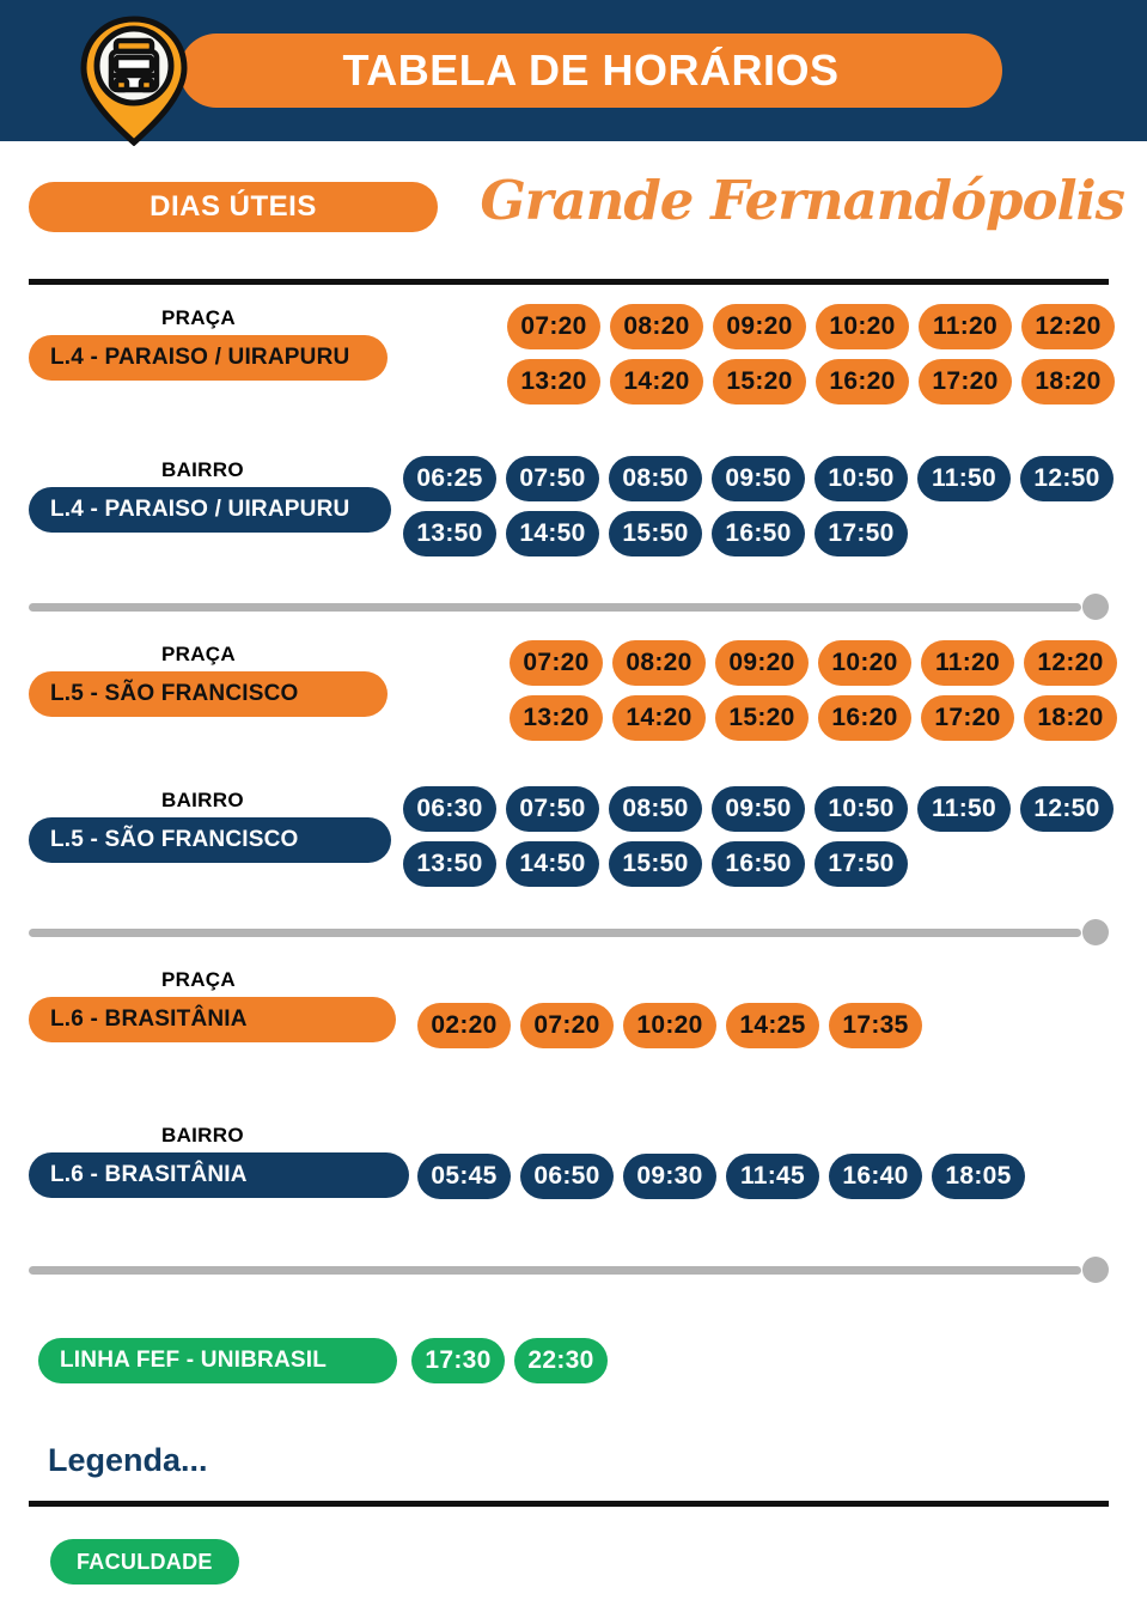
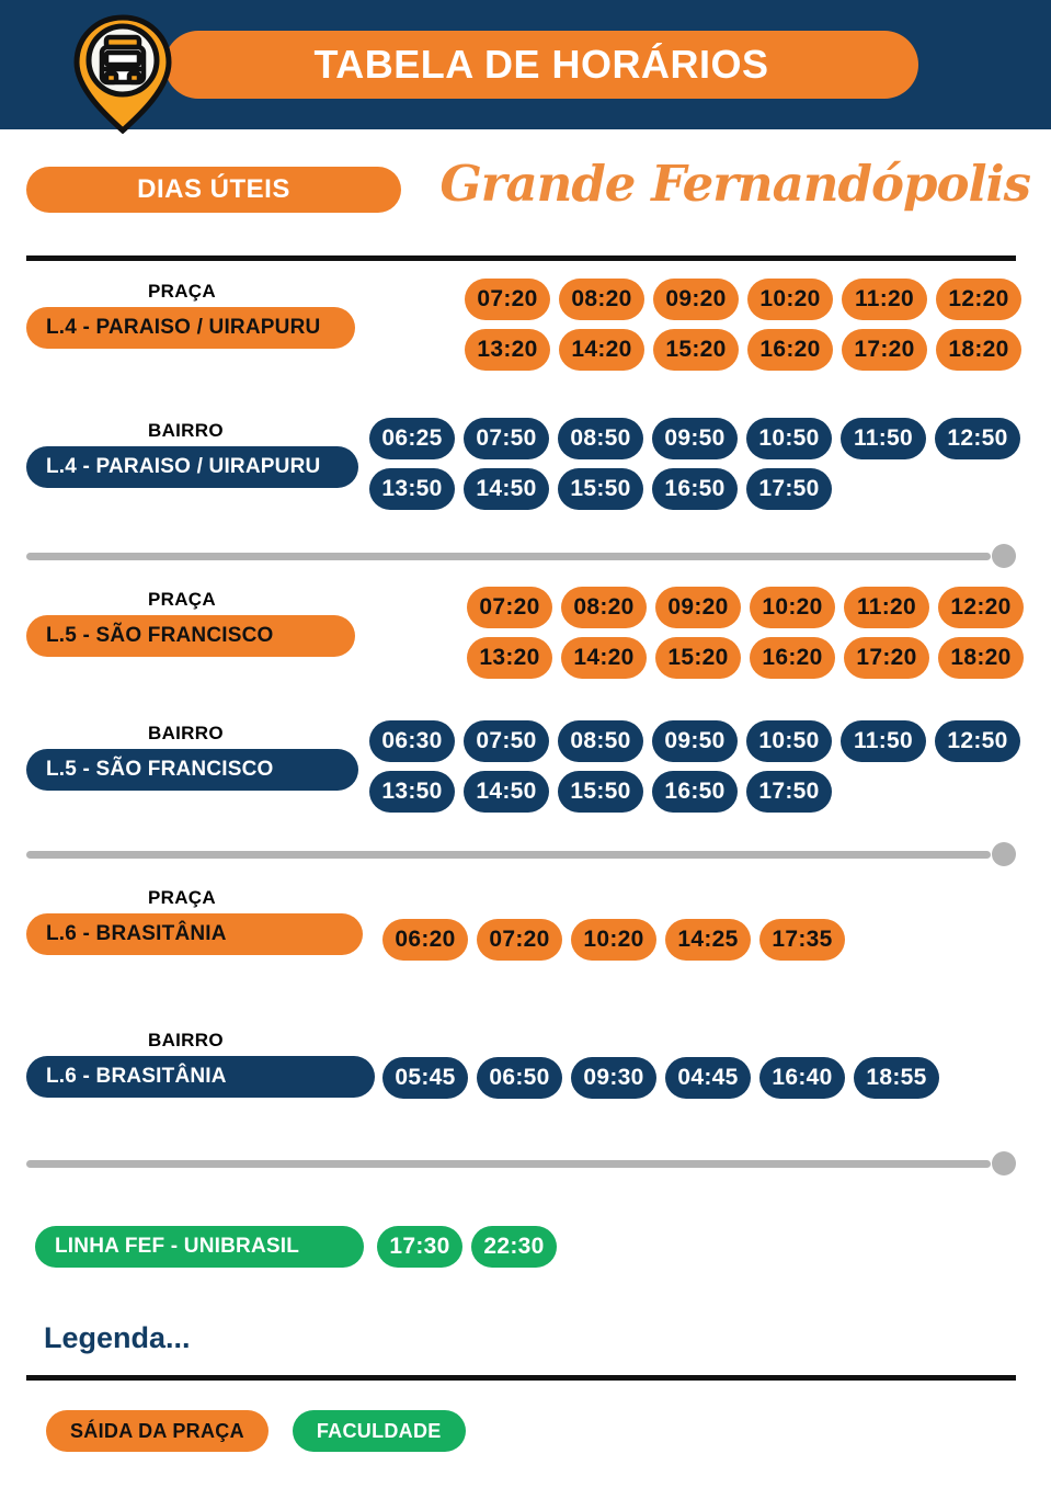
  TABELA DE HORÁRIOS
  DIAS ÚTEIS
  Grande Fernandópolis
  PRAÇA
  L.4 - PARAISO / UIRAPURU
  07:20
  08:20
  09:20
  10:20
  11:20
  12:20
  13:20
  14:20
  15:20
  16:20
  17:20
  18:20
  BAIRRO
  L.4 - PARAISO / UIRAPURU
  06:25
  07:50
  08:50
  09:50
  10:50
  11:50
  12:50
  13:50
  14:50
  15:50
  16:50
  17:50
  PRAÇA
  L.5 - SÃO FRANCISCO
  07:20
  08:20
  09:20
  10:20
  11:20
  12:20
  13:20
  14:20
  15:20
  16:20
  17:20
  18:20
  BAIRRO
  L.5 - SÃO FRANCISCO
  06:30
  07:50
  08:50
  09:50
  10:50
  11:50
  12:50
  13:50
  14:50
  15:50
  16:50
  17:50
  PRAÇA
  L.6 - BRASITÂNIA
- 02:20
+ 06:20
  07:20
  10:20
  14:25
  17:35
  BAIRRO
  L.6 - BRASITÂNIA
  05:45
  06:50
  09:30
- 11:45
+ 04:45
  16:40
- 18:05
+ 18:55
  LINHA FEF - UNIBRASIL
  17:30
  22:30
  Legenda...
+ SÁIDA DA PRAÇA
  FACULDADE
